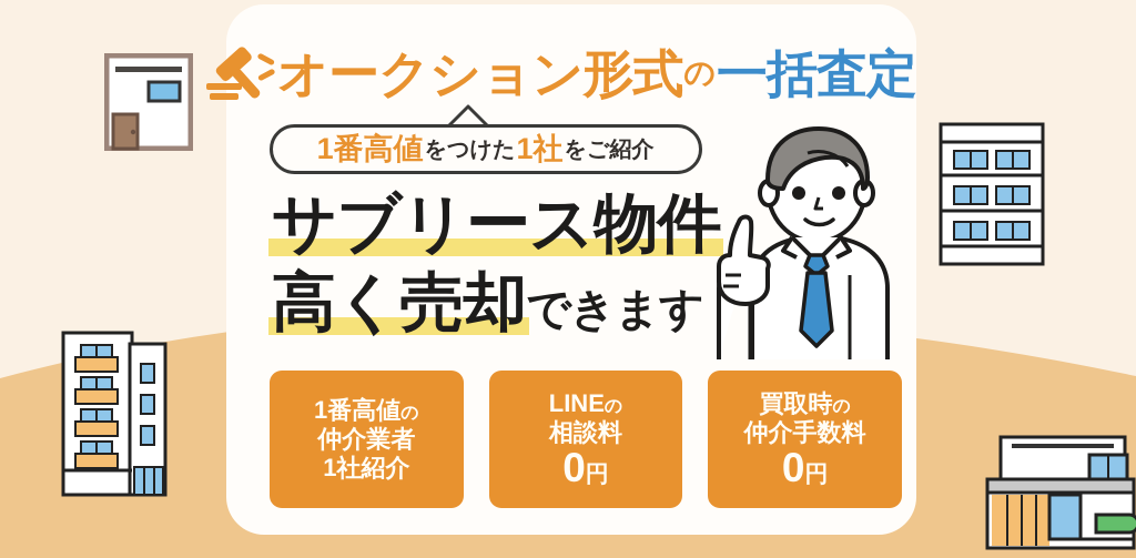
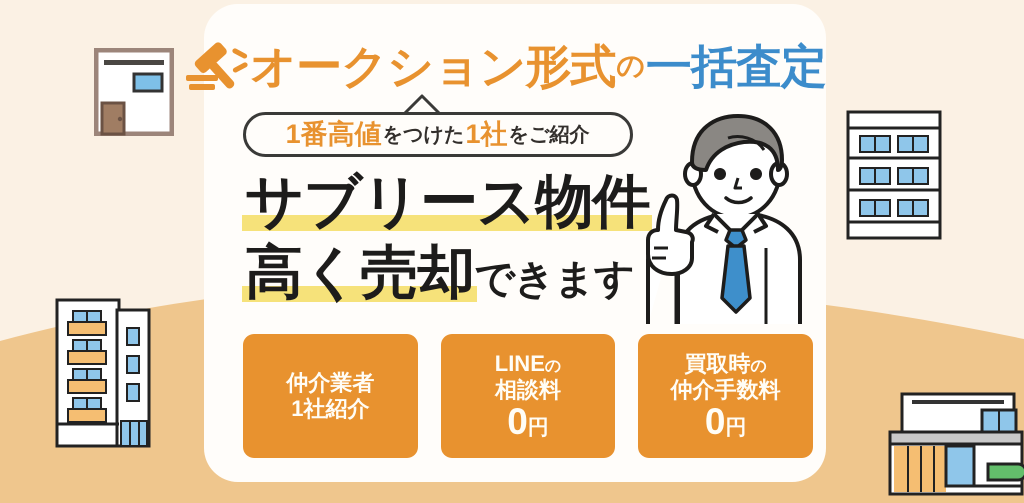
  オークション形式
  の
  一括査定
  1番高値
  をつけた
  1社
  をご紹介
  サブリース物件
  高く売却
  できます
- 1番高値の
  仲介業者
  1社紹介
  LINEの
  相談料
  0円
  買取時の
  仲介手数料
  0円
